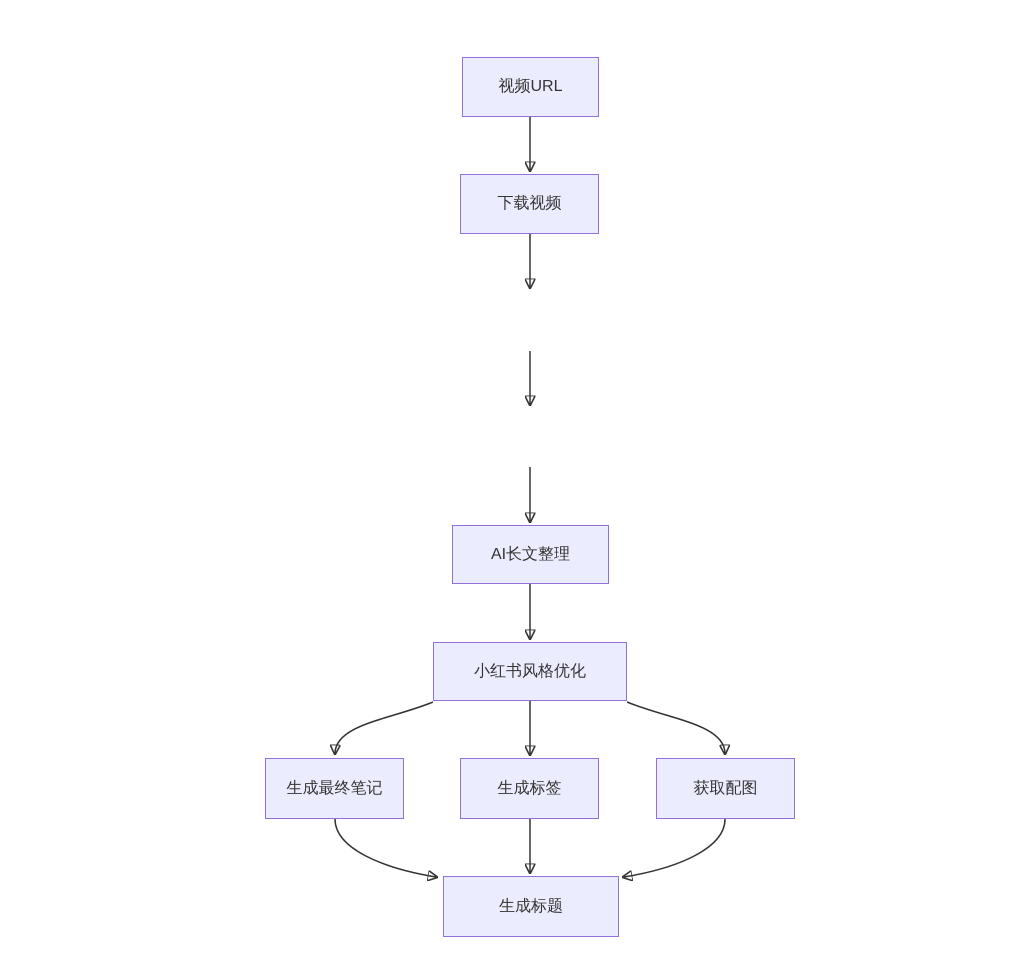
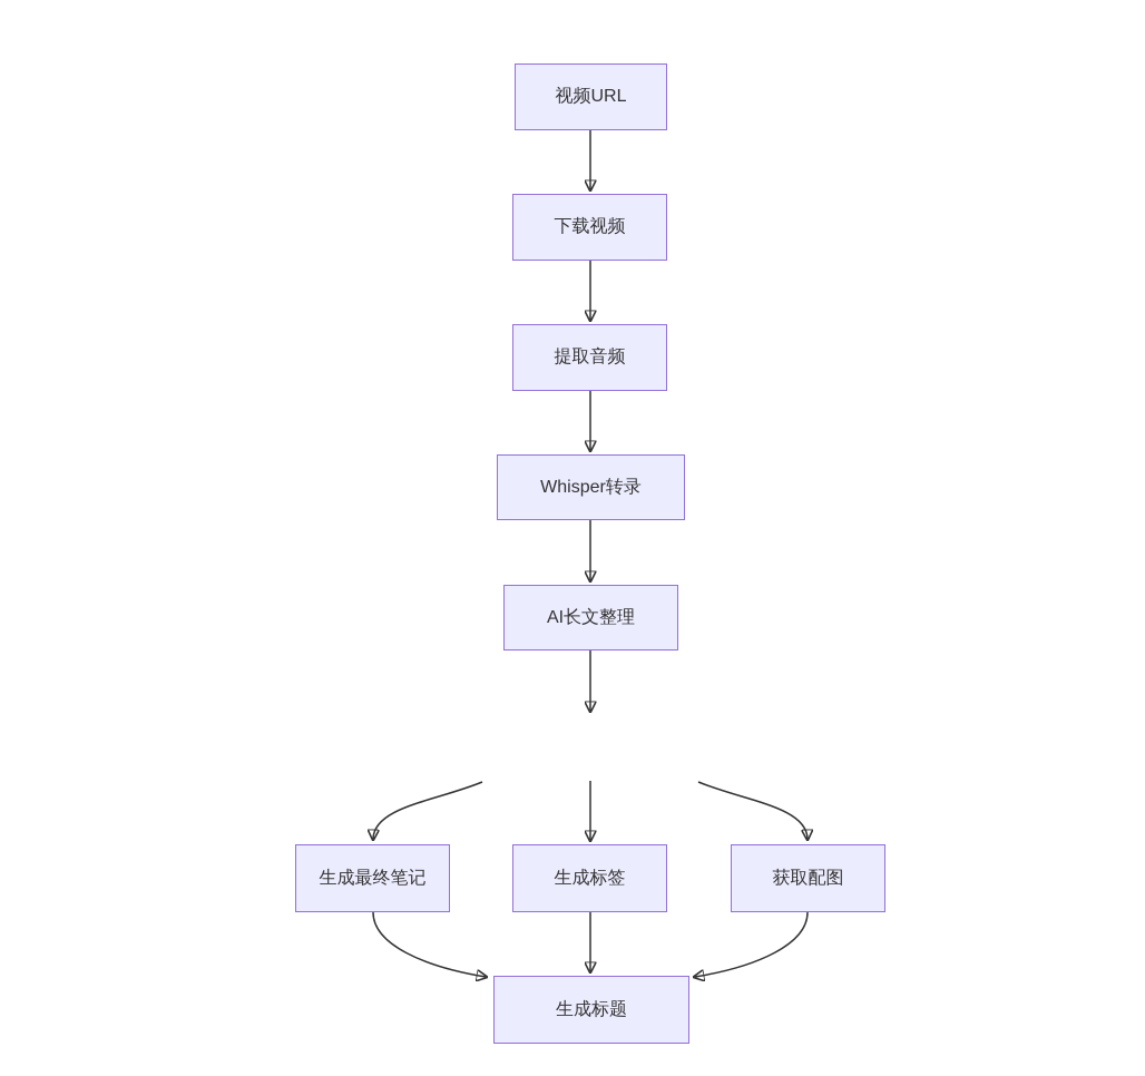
  视频URL
  下载视频
+ 提取音频
+ Whisper转录
  AI长文整理
- 小红书风格优化
  生成最终笔记
  生成标签
  获取配图
  生成标题
